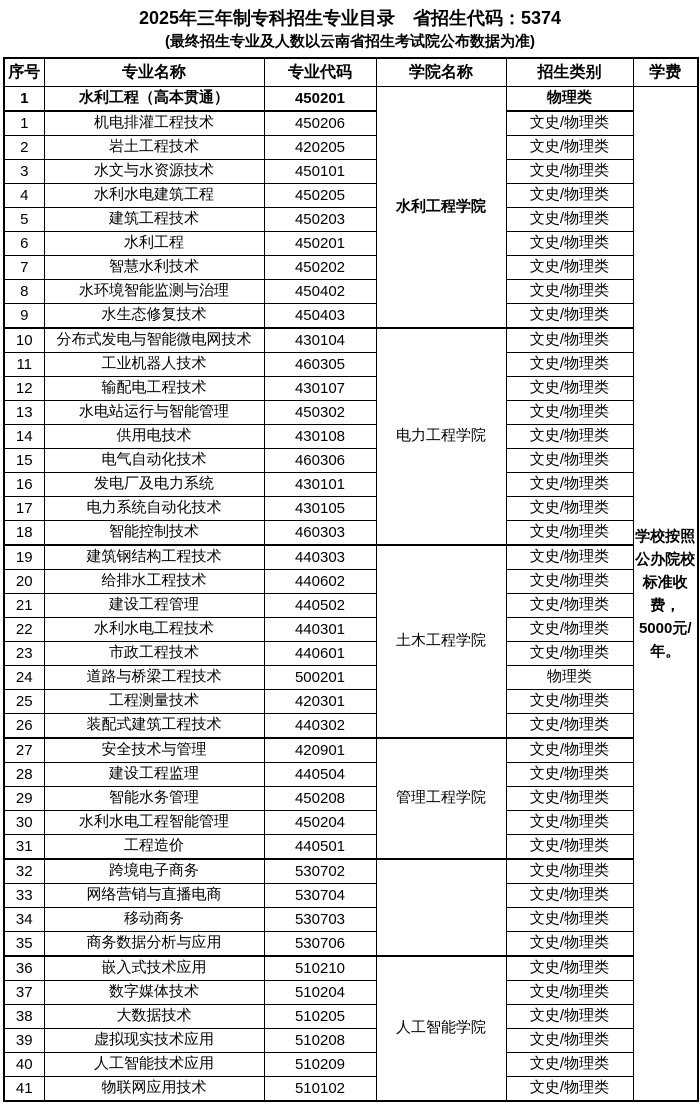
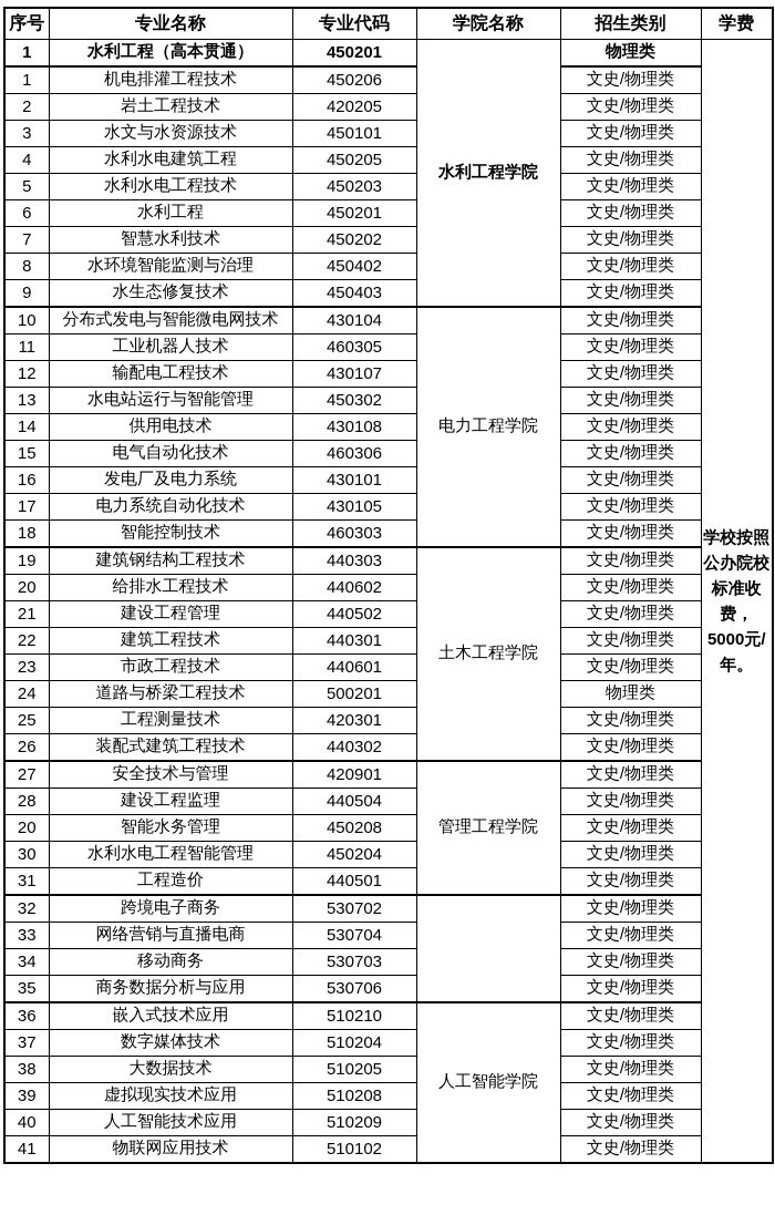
- 2025年三年制专科招生专业目录 省招生代码：5374
- (最终招生专业及人数以云南省招生考试院公布数据为准)
  序号	专业名称	专业代码	学院名称	招生类别	学费
  1	水利工程（高本贯通）	450201	水利工程学院	物理类	学校按照公办院校标准收费，5000元/年。
  1	机电排灌工程技术	450206	文史/物理类
  2	岩土工程技术	420205	文史/物理类
  3	水文与水资源技术	450101	文史/物理类
  4	水利水电建筑工程	450205	文史/物理类
- 5	建筑工程技术	450203	文史/物理类
+ 5	水利水电工程技术	450203	文史/物理类
  6	水利工程	450201	文史/物理类
  7	智慧水利技术	450202	文史/物理类
  8	水环境智能监测与治理	450402	文史/物理类
  9	水生态修复技术	450403	文史/物理类
  10	分布式发电与智能微电网技术	430104	电力工程学院	文史/物理类
  11	工业机器人技术	460305	文史/物理类
  12	输配电工程技术	430107	文史/物理类
  13	水电站运行与智能管理	450302	文史/物理类
  14	供用电技术	430108	文史/物理类
  15	电气自动化技术	460306	文史/物理类
  16	发电厂及电力系统	430101	文史/物理类
  17	电力系统自动化技术	430105	文史/物理类
  18	智能控制技术	460303	文史/物理类
  19	建筑钢结构工程技术	440303	土木工程学院	文史/物理类
  20	给排水工程技术	440602	文史/物理类
  21	建设工程管理	440502	文史/物理类
- 22	水利水电工程技术	440301	文史/物理类
+ 22	建筑工程技术	440301	文史/物理类
  23	市政工程技术	440601	文史/物理类
  24	道路与桥梁工程技术	500201	物理类
  25	工程测量技术	420301	文史/物理类
  26	装配式建筑工程技术	440302	文史/物理类
  27	安全技术与管理	420901	管理工程学院	文史/物理类
  28	建设工程监理	440504	文史/物理类
- 29	智能水务管理	450208	文史/物理类
+ 20	智能水务管理	450208	文史/物理类
  30	水利水电工程智能管理	450204	文史/物理类
  31	工程造价	440501	文史/物理类
  32	跨境电子商务	530702		文史/物理类
  33	网络营销与直播电商	530704	文史/物理类
  34	移动商务	530703	文史/物理类
  35	商务数据分析与应用	530706	文史/物理类
  36	嵌入式技术应用	510210	人工智能学院	文史/物理类
  37	数字媒体技术	510204	文史/物理类
  38	大数据技术	510205	文史/物理类
  39	虚拟现实技术应用	510208	文史/物理类
  40	人工智能技术应用	510209	文史/物理类
  41	物联网应用技术	510102	文史/物理类
